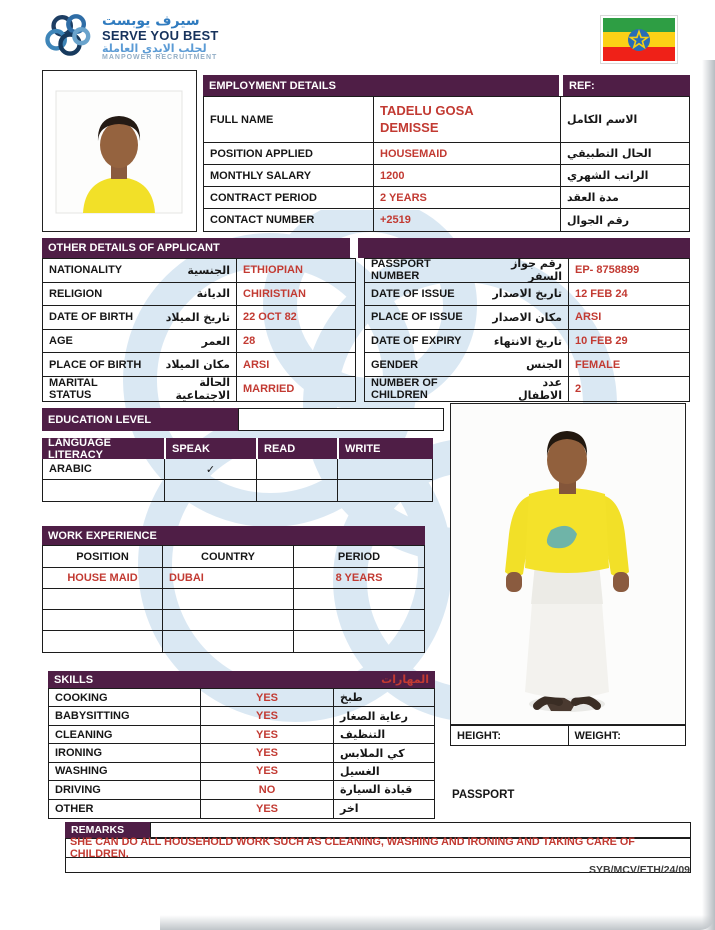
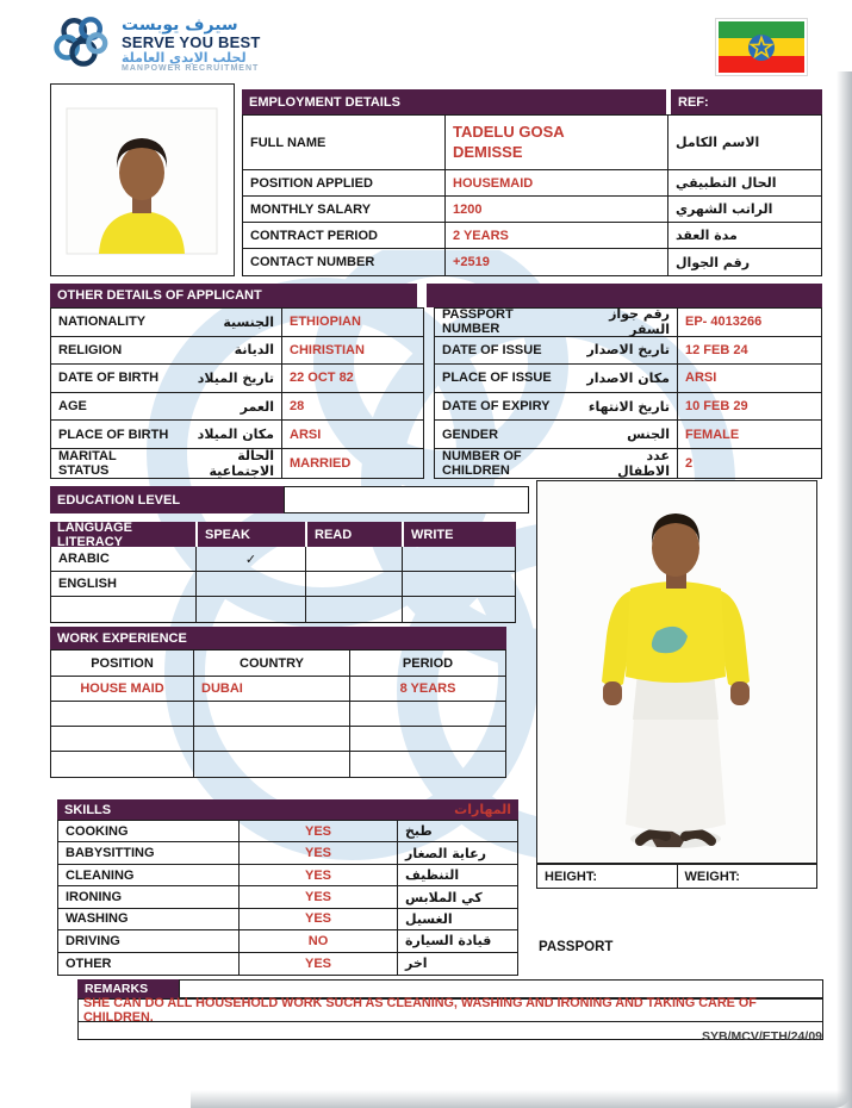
  سيرف يوبست
  SERVE YOU BEST
  لجلب الايدي العاملة
  EMPLOYMENT DETAILS
  REF:
  FULL NAME
  TADELU GOSA
  DEMISSE
  الاسم الكامل
  POSITION APPLIED
  HOUSEMAID
  الحال التطبيقي
  MONTHLY SALARY
  1200
  الراتب الشهري
  CONTRACT PERIOD
  2 YEARS
  مدة العقد
  CONTACT NUMBER
  +2519
  رقم الجوال
  OTHER DETAILS OF APPLICANT
  NATIONALITY
  الجنسية
  ETHIOPIAN
  RELIGION
  الديانة
  CHIRISTIAN
  DATE OF BIRTH
  تاريخ الميلاد
  22 OCT 82
  AGE
  العمر
  28
  PLACE OF BIRTH
  مكان الميلاد
  ARSI
  MARITAL STATUS
  الحالة الاجتماعية
  MARRIED
  PASSPORT NUMBER
  رقم جواز السفر
- EP- 8758899
+ EP- 4013266
  DATE OF ISSUE
  تاريخ الاصدار
  12 FEB 24
  PLACE OF ISSUE
  مكان الاصدار
  ARSI
  DATE OF EXPIRY
  تاريخ الانتهاء
  10 FEB 29
  GENDER
  الجنس
  FEMALE
  NUMBER OF CHILDREN
  عدد الاطفال
  2
  EDUCATION LEVEL
  LANGUAGE LITERACY
  SPEAK
  READ
  WRITE
  ARABIC
  ✓
+ ENGLISH
  WORK EXPERIENCE
  POSITION
  COUNTRY
  PERIOD
  HOUSE MAID
  DUBAI
  8 YEARS
  HEIGHT:
  WEIGHT:
  PASSPORT
  SKILLS
  المهارات
  COOKING
  YES
  طبخ
  BABYSITTING
  YES
  رعاية الصغار
  CLEANING
  YES
  التنظيف
  IRONING
  YES
  كي الملابس
  WASHING
  YES
  الغسيل
  DRIVING
  NO
  قيادة السيارة
  OTHER
  YES
  اخر
  REMARKS
  SHE CAN DO ALL HOUSEHOLD WORK SUCH AS CLEANING, WASHING AND IRONING AND TAKING CARE OF CHILDREN.
  SYB/MCV/ETH/24/09
